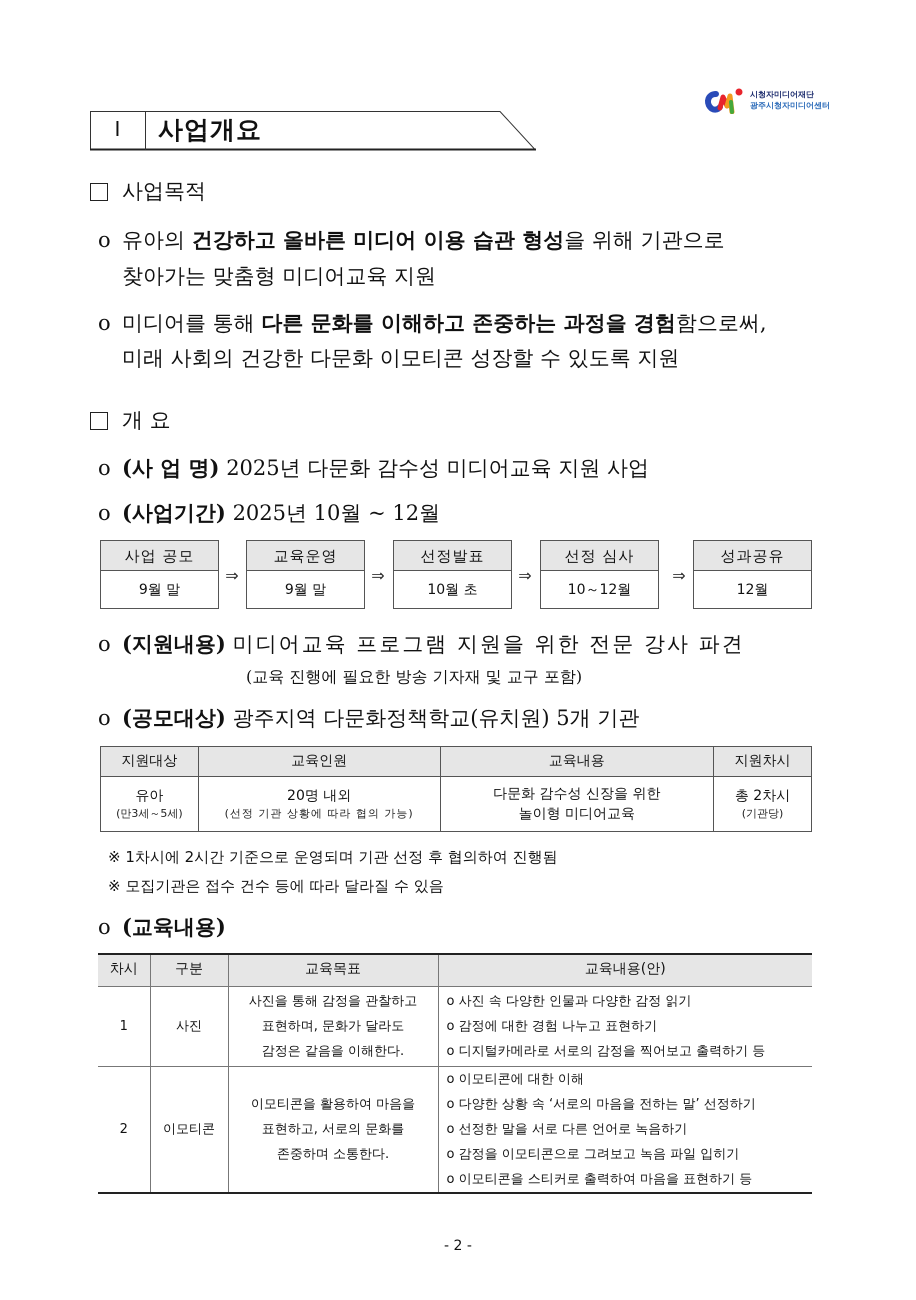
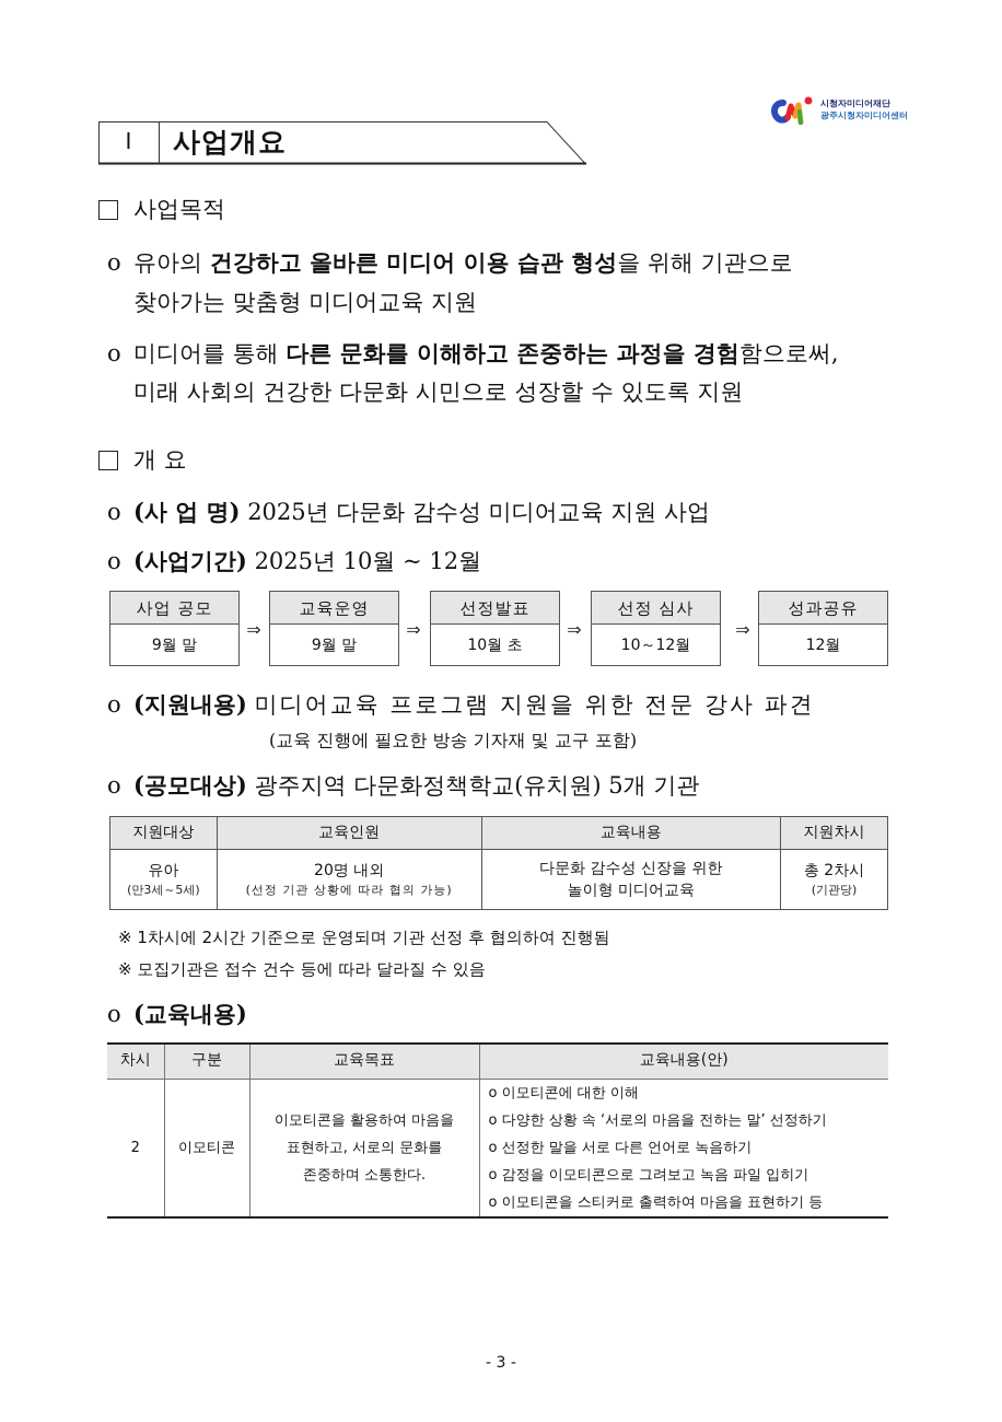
  시청자미디어재단
  광주시청자미디어센터
  Ⅰ
  사업개요
  사업목적
  o 유아의 건강하고 올바른 미디어 이용 습관 형성을 위해 기관으로
  찾아가는 맞춤형 미디어교육 지원
  o 미디어를 통해 다른 문화를 이해하고 존중하는 과정을 경험함으로써,
- 미래 사회의 건강한 다문화 이모티콘 성장할 수 있도록 지원
+ 미래 사회의 건강한 다문화 시민으로 성장할 수 있도록 지원
  개 요
  o (사 업 명) 2025년 다문화 감수성 미디어교육 지원 사업
  o (사업기간) 2025년 10월 ~ 12월
  사업 공모
  9월 말
  ⇒
  교육운영
  9월 말
  ⇒
  선정발표
  10월 초
  ⇒
  선정 심사
  10～12월
  ⇒
  성과공유
  12월
  o (지원내용) 미디어교육 프로그램 지원을 위한 전문 강사 파견
  (교육 진행에 필요한 방송 기자재 및 교구 포함)
  o (공모대상) 광주지역 다문화정책학교(유치원) 5개 기관
  지원대상	교육인원	교육내용	지원차시
  유아 (만3세～5세)	20명 내외 (선정 기관 상황에 따라 협의 가능)	다문화 감수성 신장을 위한 놀이형 미디어교육	총 2차시 (기관당)
  ※ 1차시에 2시간 기준으로 운영되며 기관 선정 후 협의하여 진행됨
  ※ 모집기관은 접수 건수 등에 따라 달라질 수 있음
  o (교육내용)
  차시	구분	교육목표	교육내용(안)
- 1	사진	사진을 통해 감정을 관찰하고 표현하며, 문화가 달라도 감정은 같음을 이해한다.	o 사진 속 다양한 인물과 다양한 감정 읽기 o 감정에 대한 경험 나누고 표현하기 o 디지털카메라로 서로의 감정을 찍어보고 출력하기 등
  2	이모티콘	이모티콘을 활용하여 마음을 표현하고, 서로의 문화를 존중하며 소통한다.	o 이모티콘에 대한 이해 o 다양한 상황 속 ‘서로의 마음을 전하는 말’ 선정하기 o 선정한 말을 서로 다른 언어로 녹음하기 o 감정을 이모티콘으로 그려보고 녹음 파일 입히기 o 이모티콘을 스티커로 출력하여 마음을 표현하기 등
- - 2 -
+ - 3 -
